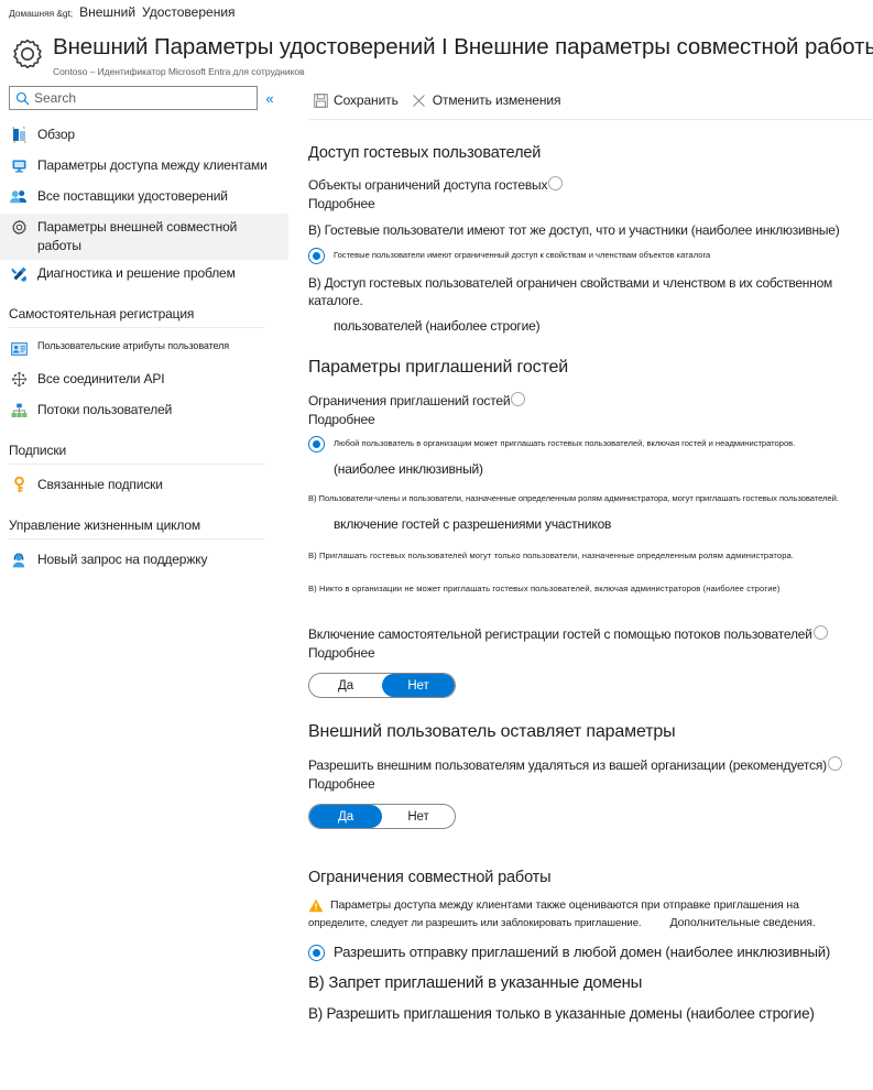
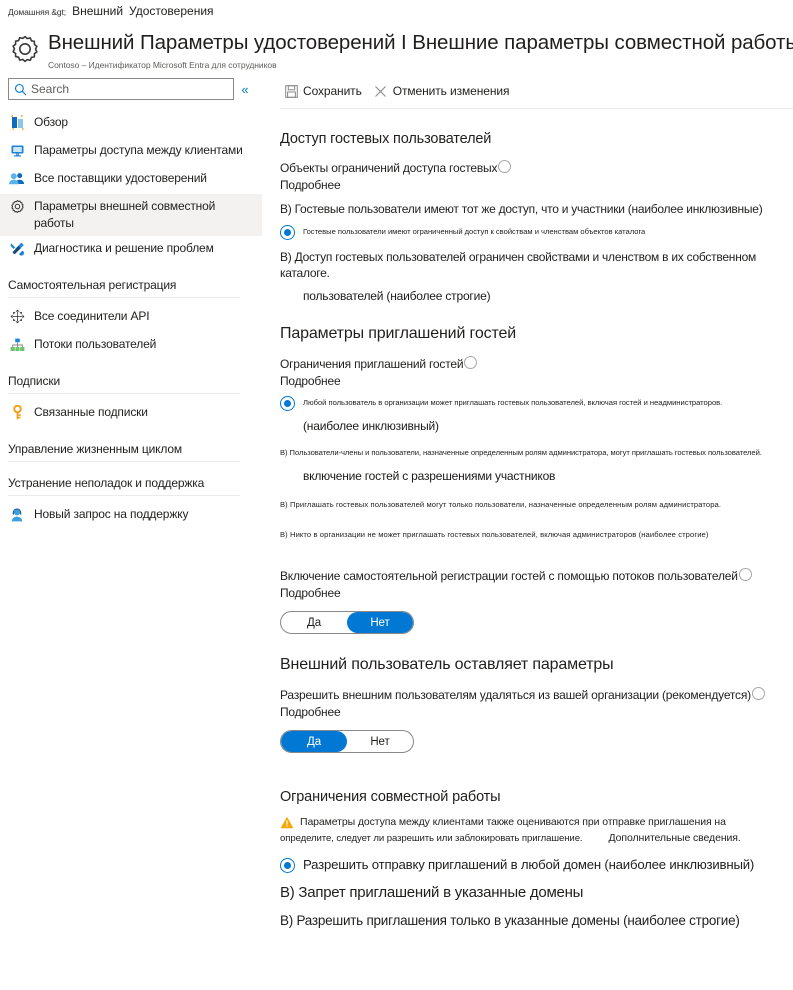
  Домашняя &gt;
  Внешний
  Удостоверения
  Внешний Параметры удостоверений I Внешние параметры совместной работ
  Contoso – Идентификатор Microsoft Entra для сотрудников
  Search
  «
  Обзор
  Параметры доступа между клиентами
  Все поставщики удостоверений
  Параметры внешней совместной работы
  Диагностика и решение проблем
  Самостоятельная регистрация
- Пользовательские атрибуты пользователя
  Все соединители API
  Потоки пользователей
  Подписки
  Связанные подписки
  Управление жизненным циклом
+ Устранение неполадок и поддержка
  Новый запрос на поддержку
  Сохранить
  Отменить изменения
  Доступ гостевых пользователей
  Объекты ограничений доступа гостевых
  Подробнее
  B) Гостевые пользователи имеют тот же доступ, что и участники (наиболее инклюзивные)
  Гостевые пользователи имеют ограниченный доступ к свойствам и членствам объектов каталога
  B) Доступ гостевых пользователей ограничен свойствами и членством в их собственном каталоге.
  пользователей (наиболее строгие)
  Параметры приглашений гостей
  Ограничения приглашений гостей
  Подробнее
  Любой пользователь в организации может приглашать гостевых пользователей, включая гостей и неадминистраторов.
  (наиболее инклюзивный)
  B) Пользователи-члены и пользователи, назначенные определенным ролям администратора, могут приглашать гостевых пользователей.
  включение гостей с разрешениями участников
  B) Приглашать гостевых пользователей могут только пользователи, назначенные определенным ролям администратора.
  B) Никто в организации не может приглашать гостевых пользователей, включая администраторов (наиболее строгие)
  Включение самостоятельной регистрации гостей с помощью потоков пользователей
  Подробнее
  Да
  Нет
  Внешний пользователь оставляет параметры
  Разрешить внешним пользователям удаляться из вашей организации (рекомендуется)
  Подробнее
  Да
  Нет
  Ограничения совместной работы
  Параметры доступа между клиентами также оцениваются при отправке приглашения на
  определите, следует ли разрешить или заблокировать приглашение.
  Дополнительные сведения.
  Разрешить отправку приглашений в любой домен (наиболее инклюзивный)
  B) Запрет приглашений в указанные домены
  B) Разрешить приглашения только в указанные домены (наиболее строгие)
